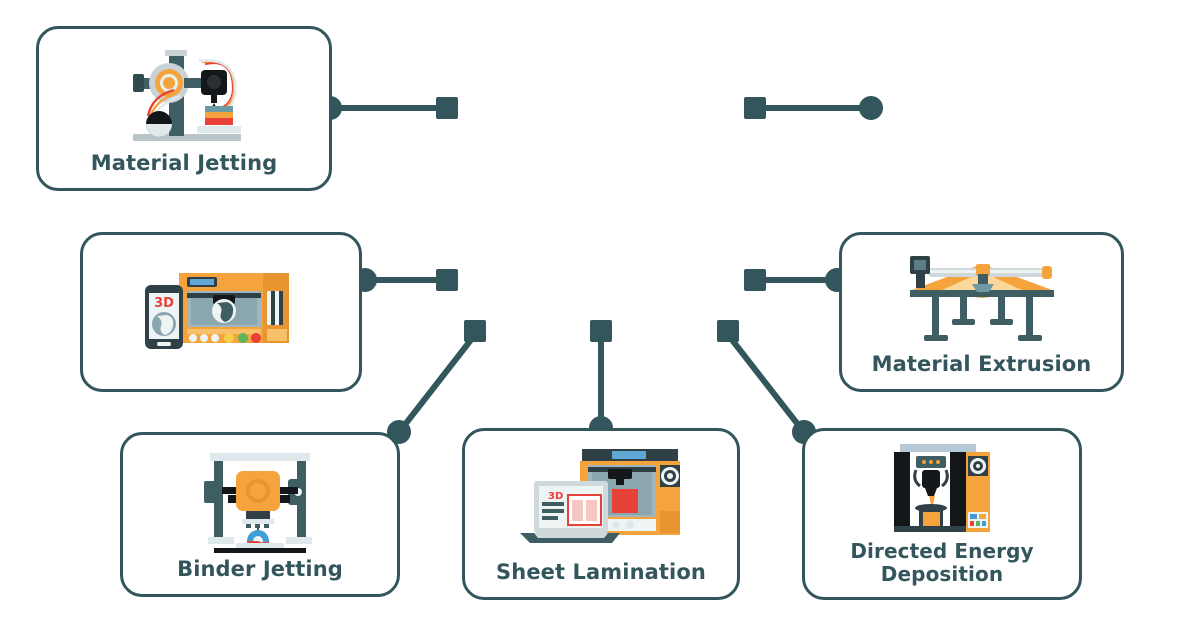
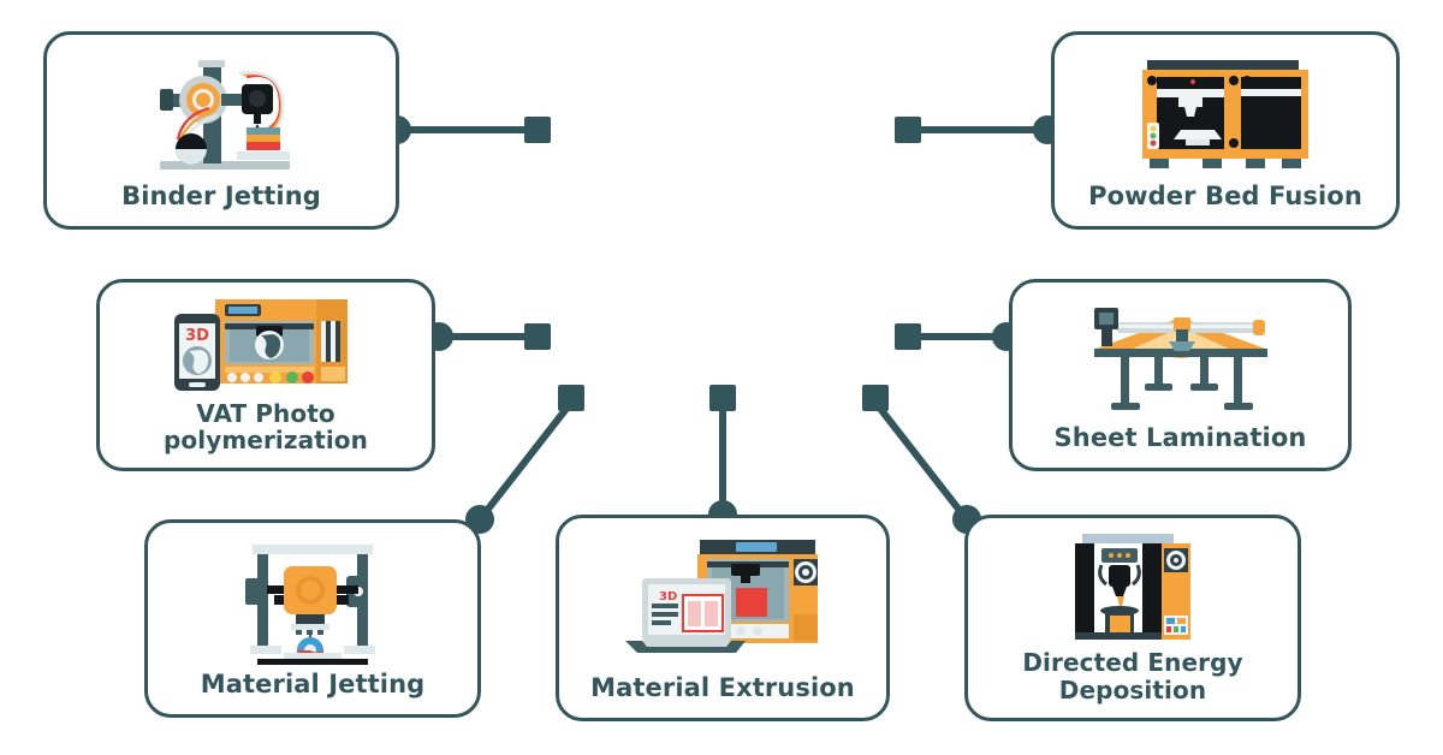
- Material Jetting
+ Binder Jetting
+ Powder Bed Fusion
  3D
+ VAT Photo
+ polymerization
- Material Extrusion
+ Sheet Lamination
- Binder Jetting
+ Material Jetting
  3D
- Sheet Lamination
+ Material Extrusion
  Directed Energy
  Deposition
